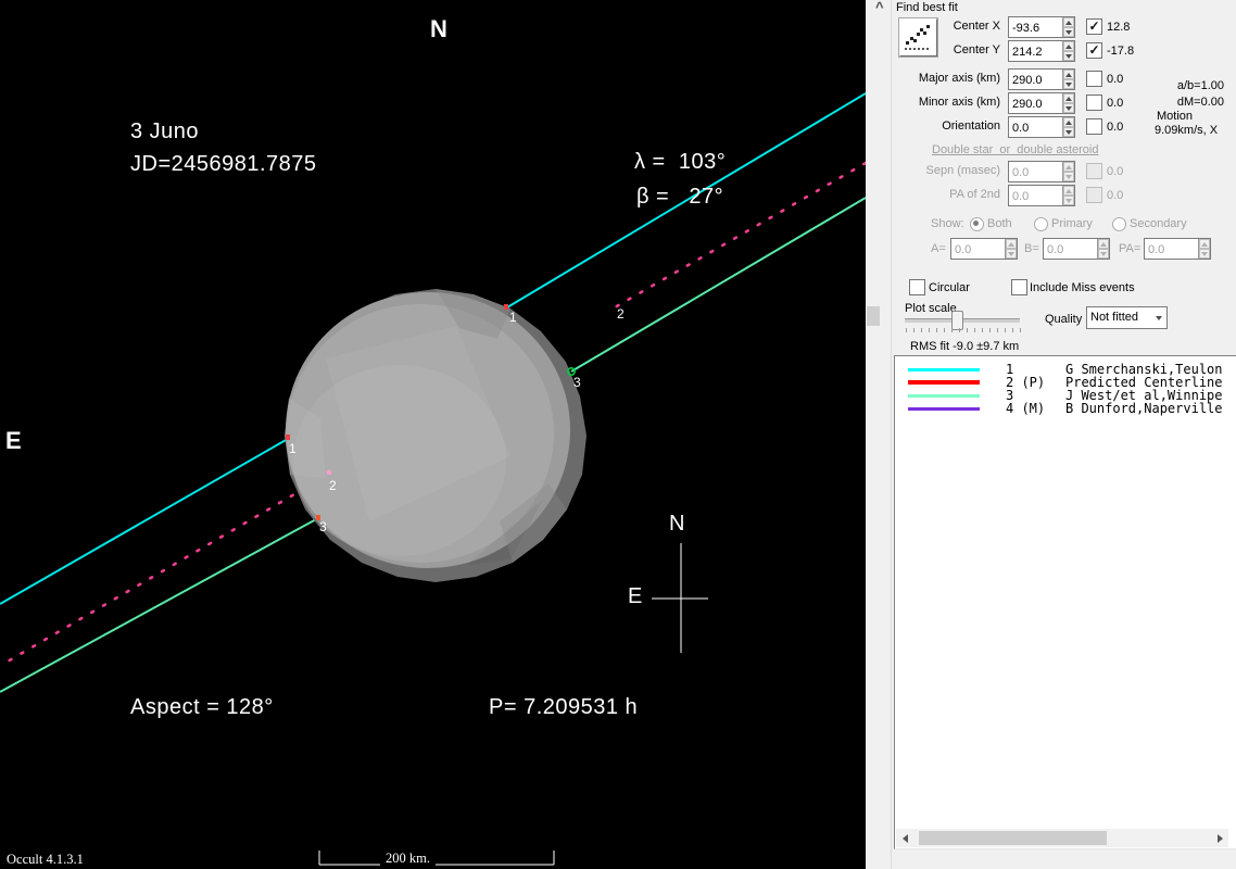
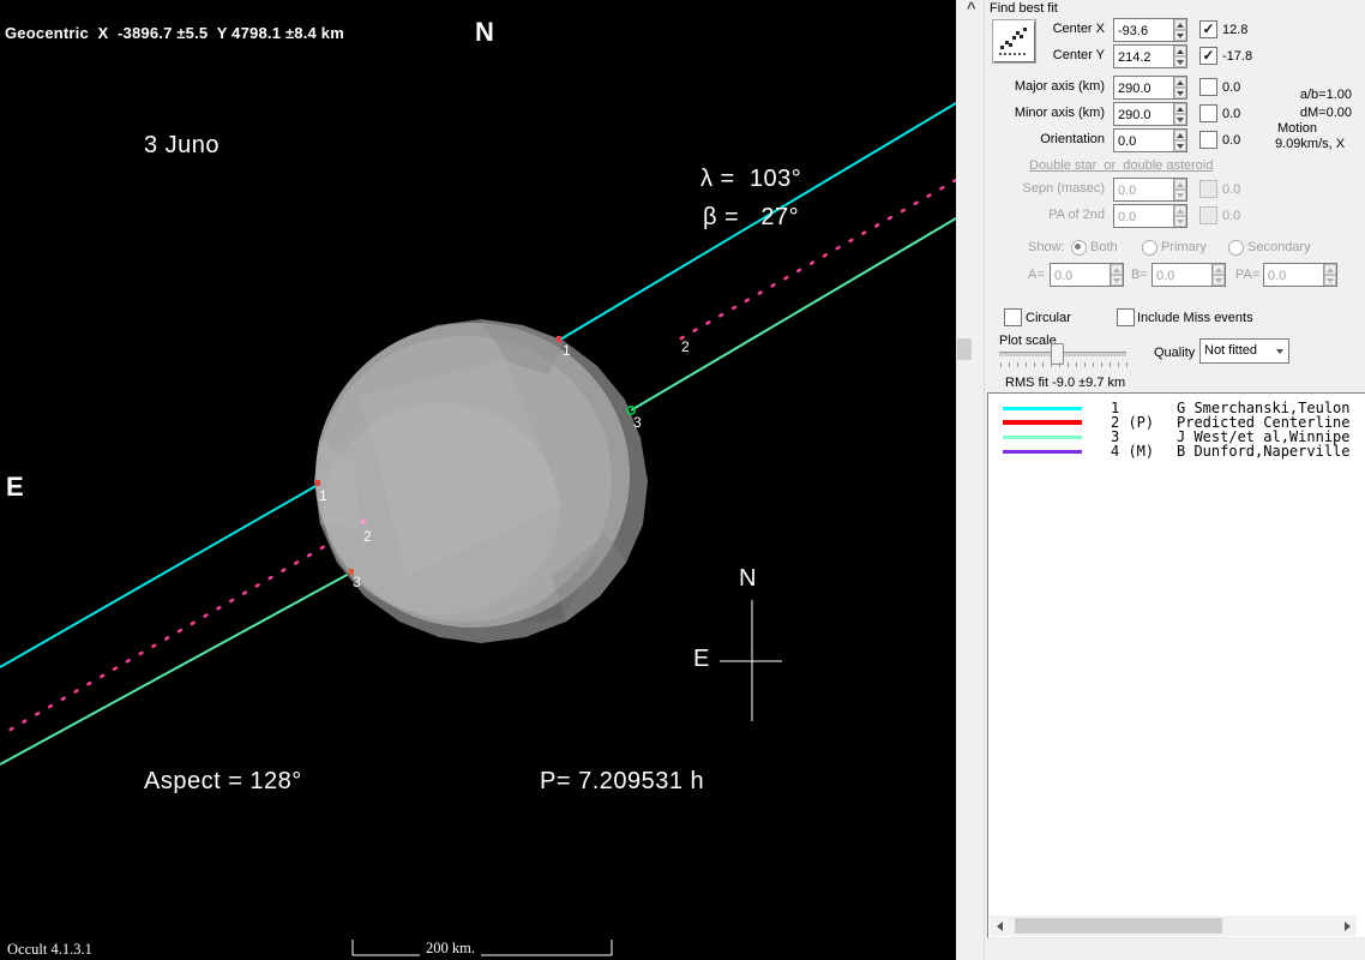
+ Geocentric X -3896.7 ±5.5 Y 4798.1 ±8.4 km
  N
  E
  3 Juno
- JD=2456981.7875
  λ = 103°
  β = 27°
  Aspect = 128°
  P= 7.209531 h
  N
  E
  200 km.
  Occult 4.1.3.1
  1
  1
  2
  2
  3
  3
  ^
  Find best fit
  Center X
  -93.6
  12.8
  Center Y
  214.2
  -17.8
  Major axis (km)
  290.0
  0.0
  Minor axis (km)
  290.0
  0.0
  Orientation
  0.0
  0.0
  a/b=1.00
  dM=0.00
  Motion
  9.09km/s, X
  Double star or double asteroid
  Sepn (masec)
  0.0
  0.0
  PA of 2nd
  0.0
  0.0
  Show:
  Both
  Primary
  Secondary
  A=
  0.0
  B=
  0.0
  PA=
  0.0
  Circular
  Include Miss events
  Plot scale
  Quality
  Not fitted
  RMS fit -9.0 ±9.7 km
  1
  G Smerchanski,Teulon
  2 (P)
  Predicted Centerline
  3
  J West/et al,Winnipe
  4 (M)
  B Dunford,Naperville
